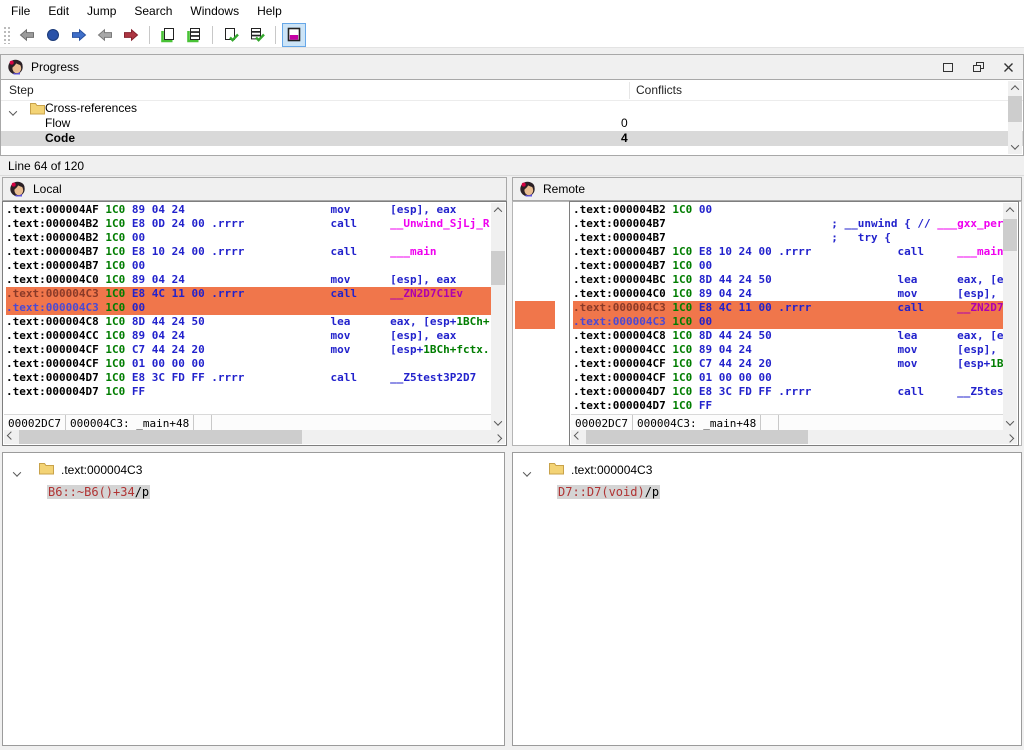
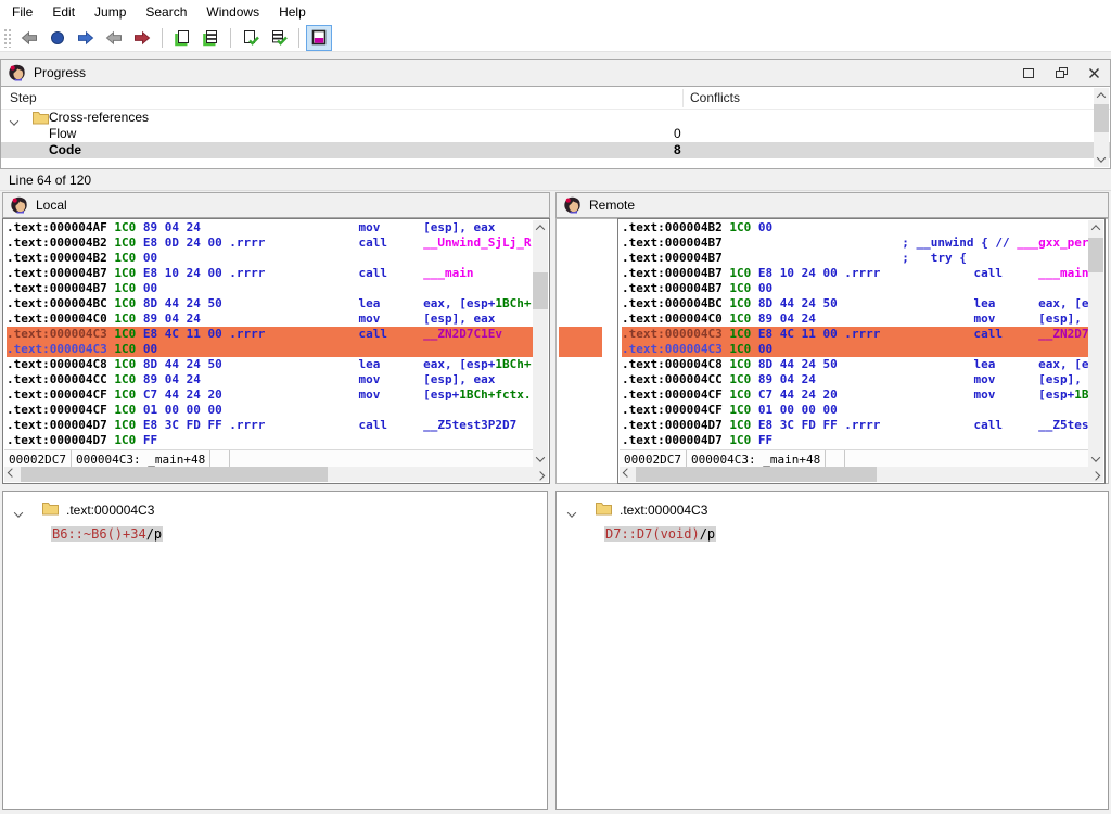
  File
  Edit
  Jump
  Search
  Windows
  Help
  Progress
  Step
  Conflicts
  Cross-references
  Flow
  0
  Code
- 4
+ 8
  Line 64 of 120
  Local
  .text:000004AF 1C0 89 04 24 mov [esp], eax
  .text:000004B2 1C0 E8 0D 24 00 .rrrr call __Unwind_SjLj_R
  .text:000004B2 1C0 00
  .text:000004B7 1C0 E8 10 24 00 .rrrr call ___main
  .text:000004B7 1C0 00
+ .text:000004BC 1C0 8D 44 24 50 lea eax, [esp+1BCh+
  .text:000004C0 1C0 89 04 24 mov [esp], eax
  .text:000004C3 1C0 E8 4C 11 00 .rrrr call __ZN2D7C1Ev
  .text:000004C3 1C0 00
  .text:000004C8 1C0 8D 44 24 50 lea eax, [esp+1BCh+
  .text:000004CC 1C0 89 04 24 mov [esp], eax
  .text:000004CF 1C0 C7 44 24 20 mov [esp+1BCh+fctx.
  .text:000004CF 1C0 01 00 00 00
  .text:000004D7 1C0 E8 3C FD FF .rrrr call __Z5test3P2D7
  .text:000004D7 1C0 FF
  00002DC7
  000004C3: _main+48
  Remote
  .text:000004B2 1C0 00
  .text:000004B7 ; __unwind { // ___gxx_per
  .text:000004B7 ; try {
  .text:000004B7 1C0 E8 10 24 00 .rrrr call ___main
  .text:000004B7 1C0 00
  .text:000004BC 1C0 8D 44 24 50 lea eax, [e
  .text:000004C0 1C0 89 04 24 mov [esp],
  .text:000004C3 1C0 E8 4C 11 00 .rrrr call __ZN2D7
  .text:000004C3 1C0 00
  .text:000004C8 1C0 8D 44 24 50 lea eax, [e
  .text:000004CC 1C0 89 04 24 mov [esp],
  .text:000004CF 1C0 C7 44 24 20 mov [esp+1B
  .text:000004CF 1C0 01 00 00 00
  .text:000004D7 1C0 E8 3C FD FF .rrrr call __Z5tes
  .text:000004D7 1C0 FF
  00002DC7
  000004C3: _main+48
  .text:000004C3
  B6::~B6()+34/p
  .text:000004C3
  D7::D7(void)/p
